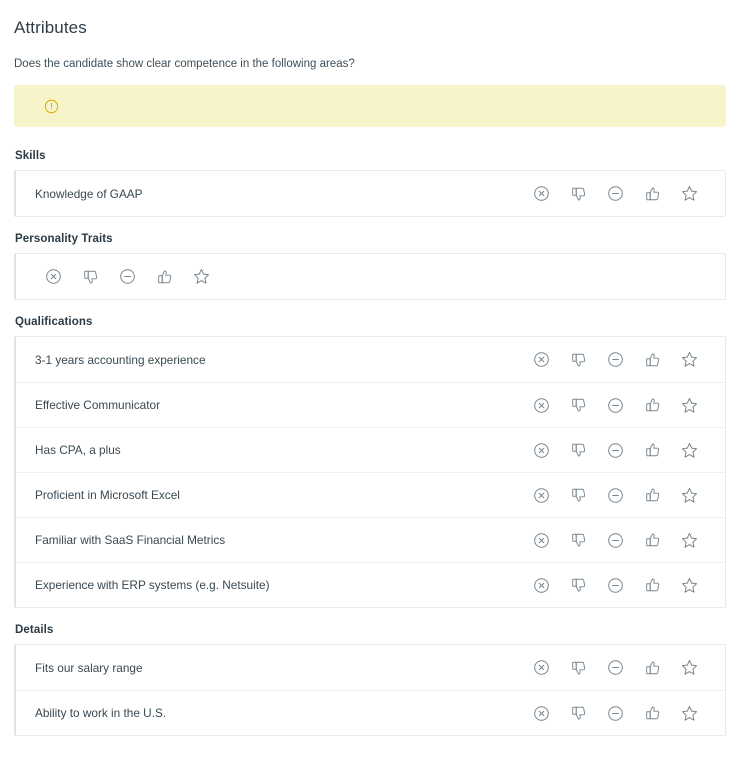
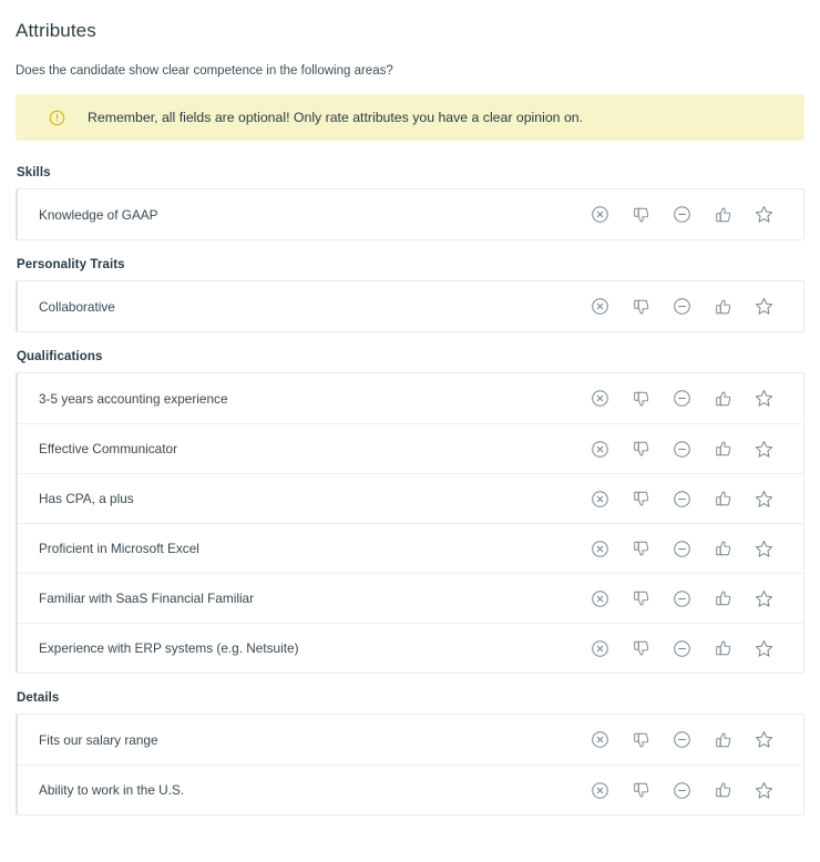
  Attributes
  Does the candidate show clear competence in the following areas?
+ Remember, all fields are optional! Only rate attributes you have a clear opinion on.
  Skills
  Knowledge of GAAP
  Personality Traits
+ Collaborative
  Qualifications
- 3-1 years accounting experience
+ 3-5 years accounting experience
  Effective Communicator
  Has CPA, a plus
  Proficient in Microsoft Excel
- Familiar with SaaS Financial Metrics
+ Familiar with SaaS Financial Familiar
  Experience with ERP systems (e.g. Netsuite)
  Details
  Fits our salary range
  Ability to work in the U.S.
